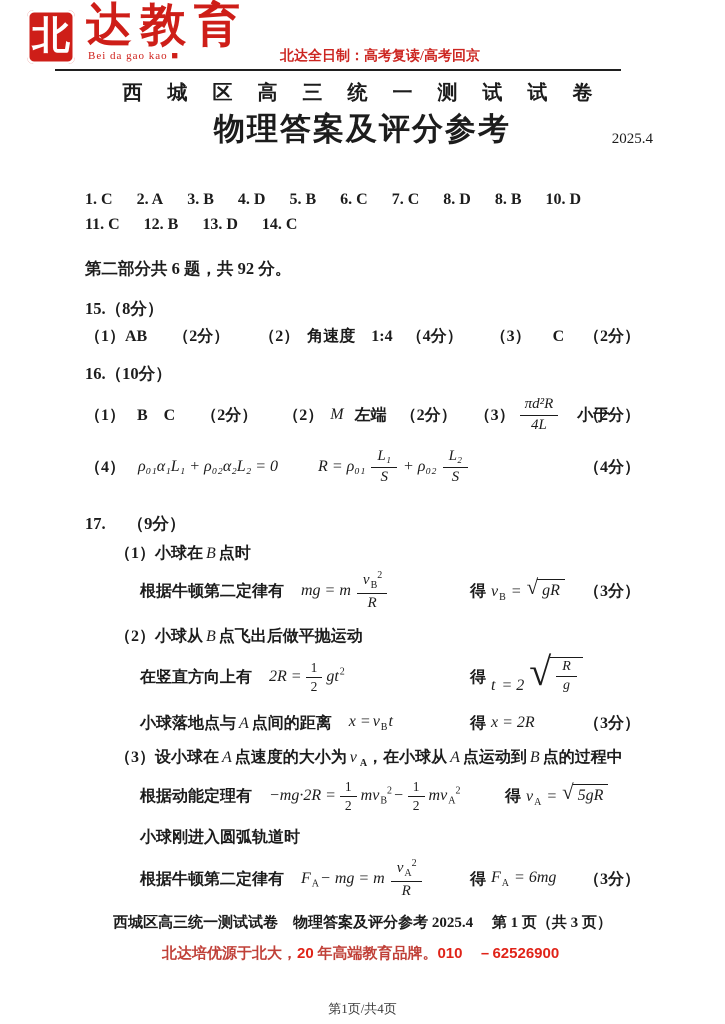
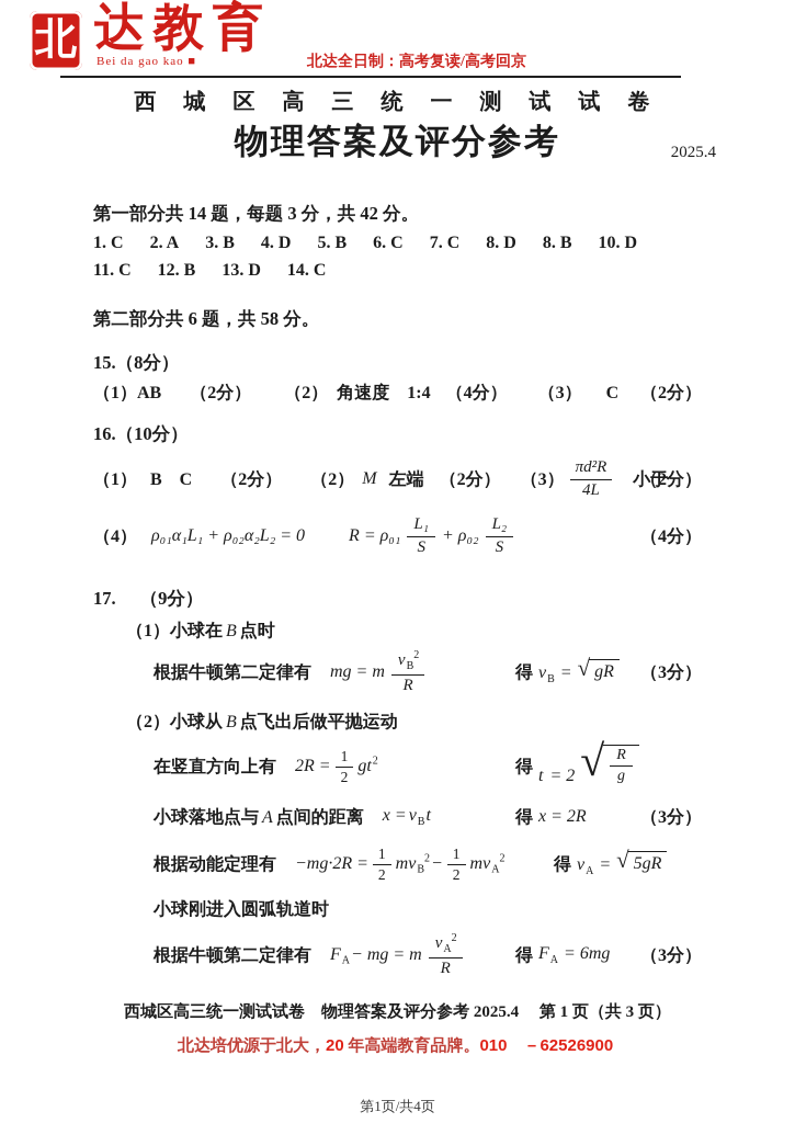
  北
  达教育
  Bei da gao kao ■
  北达全日制：高考复读/高考回京
  西 城 区 高 三 统 一 测 试 试 卷
  物理答案及评分参考
  2025.4
+ 第一部分共 14 题，每题 3 分，共 42 分。
  1. C
  2. A
  3. B
  4. D
  5. B
  6. C
  7. C
  8. D
  8. B
  10. D
  11. C
  12. B
  13. D
  14. C
- 第二部分共 6 题，共 92 分。
+ 第二部分共 6 题，共 58 分。
  15.（8分）
  （1）
  AB
  （2分）
  （2）
  角速度
  1:4
  （4分）
  （3）
  C
  （2分）
  16.（10分）
  （1）
  B C
  （2分）
  （2）
  M
  左端
  （2分）
  （3）
  πd²R
  4L
  小于
  （2分）
  （4）
  ρ₀₁α₁L₁ + ρ₀₂α₂L₂ = 0
  R = ρ₀₁
  L₁
  S
  + ρ₀₂
  L₂
  S
  （4分）
  17. （9分）
  （1）小球在 B 点时
  根据牛顿第二定律有
  mg = m
  vB2
  R
  得
  vB =
  gR
  （3分）
  （2）小球从 B 点飞出后做平抛运动
  在竖直方向上有
  2R =
  1
  2
  gt2
  得
  t = 2
  R
  g
  小球落地点与 A 点间的距离
  x =vBt
  得
  x = 2R
  （3分）
- （3）设小球在 A 点速度的大小为 v A，在小球从 A 点运动到 B 点的过程中
  根据动能定理有
  −mg·2R =
  1
  2
  mvB2−
  1
  2
  mvA2
  得
  vA =
  5gR
  小球刚进入圆弧轨道时
  根据牛顿第二定律有
  FA− mg = m
  vA2
  R
  得
  FA = 6mg
  （3分）
  西城区高三统一测试试卷 物理答案及评分参考 2025.4 第 1 页（共 3 页）
  北达培优源于北大，20 年高端教育品牌。010 －62526900
  第1页/共4页
